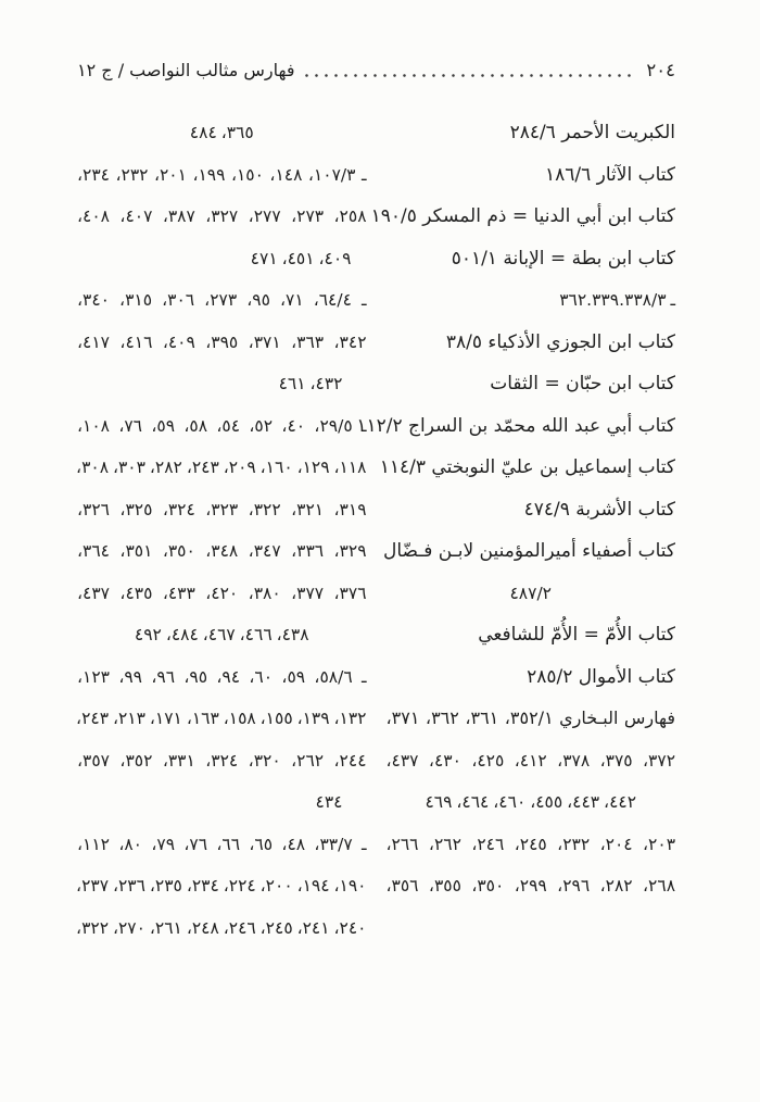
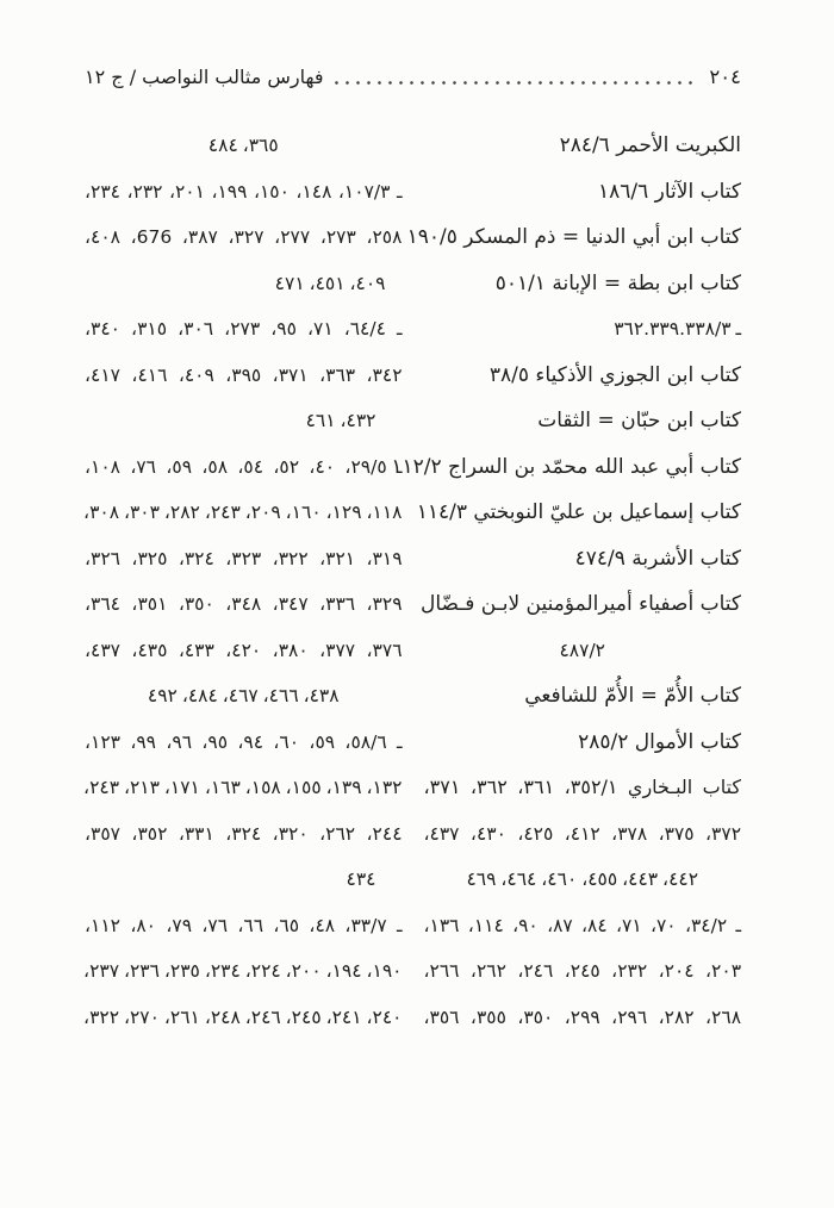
  ٢٠٤
  فهارس مثالب النواصب / ج ١٢
  الكبريت الأحمر ٢٨٤/٦
  كتاب الآثار ١٨٦/٦
  كتاب ابن أبي الدنيا = ذم المسكر ١٩٠/٥
  كتاب ابن بطة = الإبانة ٥٠١/١
  ـ ٣٦٢.٣٣٩.٣٣٨/٣
  كتاب ابن الجوزي الأذكياء ٣٨/٥
  كتاب ابن حبّان = الثقات
  كتاب أبي عبد الله محمّد بن السراج ١١٢/٢
  كتاب إسماعيل بن عليّ النوبختي ١١٤/٣
  كتاب الأشربة ٤٧٤/٩
  كتاب أصفياء أميرالمؤمنين لابـن فـضّال
  ٤٨٧/٢
  كتاب الأُمّ = الأُمّ للشافعي
  كتاب الأموال ٢٨٥/٢
- فهارس البـخاري ٣٥٢/١، ٣٦١، ٣٦٢، ٣٧١،
+ كتاب البـخاري ٣٥٢/١، ٣٦١، ٣٦٢، ٣٧١،
  ٣٧٢، ٣٧٥، ٣٧٨، ٤١٢، ٤٢٥، ٤٣٠، ٤٣٧،
  ٤٤٢، ٤٤٣، ٤٥٥، ٤٦٠، ٤٦٤، ٤٦٩
+ ـ ٣٤/٢، ٧٠، ٧١، ٨٤، ٨٧، ٩٠، ١١٤، ١٣٦،
  ٢٠٣، ٢٠٤، ٢٣٢، ٢٤٥، ٢٤٦، ٢٦٢، ٢٦٦،
  ٢٦٨، ٢٨٢، ٢٩٦، ٢٩٩، ٣٥٠، ٣٥٥، ٣٥٦،
  ٣٦٥، ٤٨٤
  ـ ١٠٧/٣، ١٤٨، ١٥٠، ١٩٩، ٢٠١، ٢٣٢، ٢٣٤،
- ٢٥٨، ٢٧٣، ٢٧٧، ٣٢٧، ٣٨٧، ٤٠٧، ٤٠٨،
+ ٢٥٨، ٢٧٣، ٢٧٧، ٣٢٧، ٣٨٧، 676، ٤٠٨،
  ٤٠٩، ٤٥١، ٤٧١
  ـ ٦٤/٤، ٧١، ٩٥، ٢٧٣، ٣٠٦، ٣١٥، ٣٤٠،
  ٣٤٢، ٣٦٣، ٣٧١، ٣٩٥، ٤٠٩، ٤١٦، ٤١٧،
  ٤٣٢، ٤٦١
  ـ ٢٩/٥، ٤٠، ٥٢، ٥٤، ٥٨، ٥٩، ٧٦، ١٠٨،
  ١١٨، ١٢٩، ١٦٠، ٢٠٩، ٢٤٣، ٢٨٢، ٣٠٣، ٣٠٨،
  ٣١٩، ٣٢١، ٣٢٢، ٣٢٣، ٣٢٤، ٣٢٥، ٣٢٦،
  ٣٢٩، ٣٣٦، ٣٤٧، ٣٤٨، ٣٥٠، ٣٥١، ٣٦٤،
  ٣٧٦، ٣٧٧، ٣٨٠، ٤٢٠، ٤٣٣، ٤٣٥، ٤٣٧،
  ٤٣٨، ٤٦٦، ٤٦٧، ٤٨٤، ٤٩٢
  ـ ٥٨/٦، ٥٩، ٦٠، ٩٤، ٩٥، ٩٦، ٩٩، ١٢٣،
  ١٣٢، ١٣٩، ١٥٥، ١٥٨، ١٦٣، ١٧١، ٢١٣، ٢٤٣،
  ٢٤٤، ٢٦٢، ٣٢٠، ٣٢٤، ٣٣١، ٣٥٢، ٣٥٧،
  ٤٣٤
  ـ ٣٣/٧، ٤٨، ٦٥، ٦٦، ٧٦، ٧٩، ٨٠، ١١٢،
  ١٩٠، ١٩٤، ٢٠٠، ٢٢٤، ٢٣٤، ٢٣٥، ٢٣٦، ٢٣٧،
  ٢٤٠، ٢٤١، ٢٤٥، ٢٤٦، ٢٤٨، ٢٦١، ٢٧٠، ٣٢٢،
